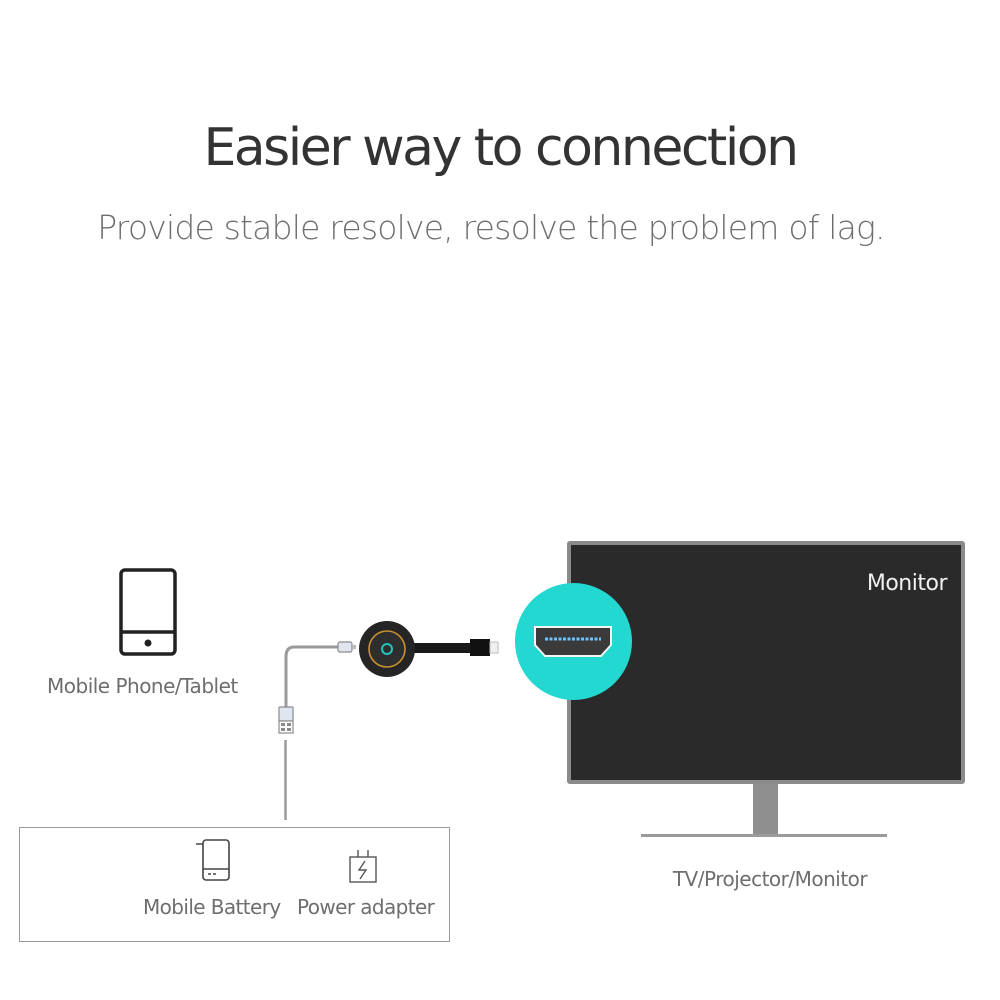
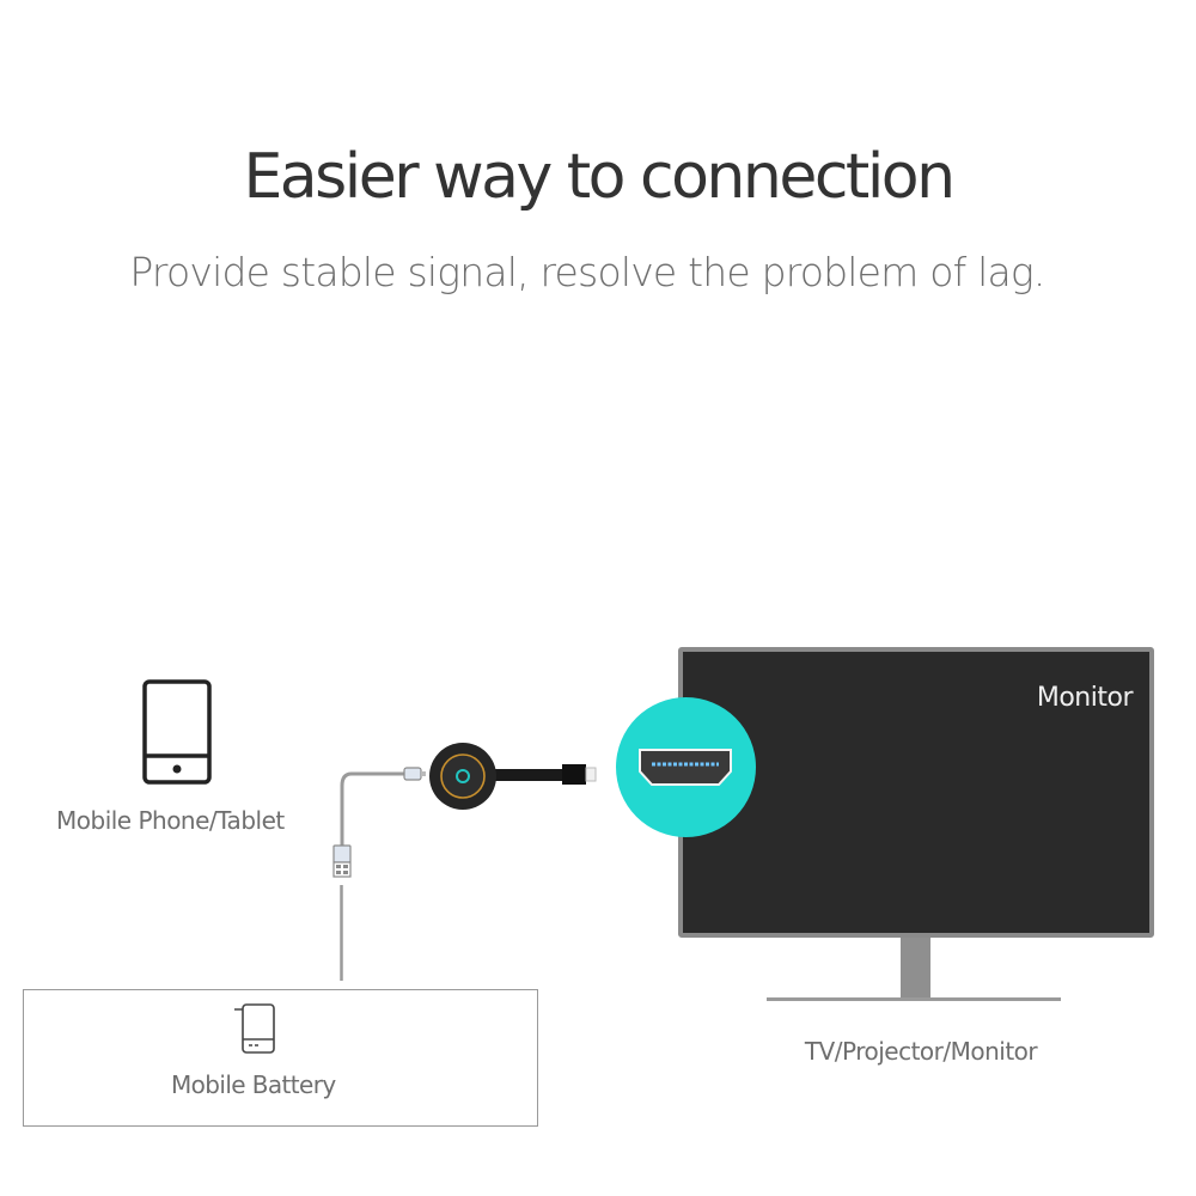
  Easier way to connection
- Provide stable resolve, resolve the problem of lag.
+ Provide stable signal, resolve the problem of lag.
  Mobile Phone/Tablet
  Monitor
  TV/Projector/Monitor
  Mobile Battery
- Power adapter
